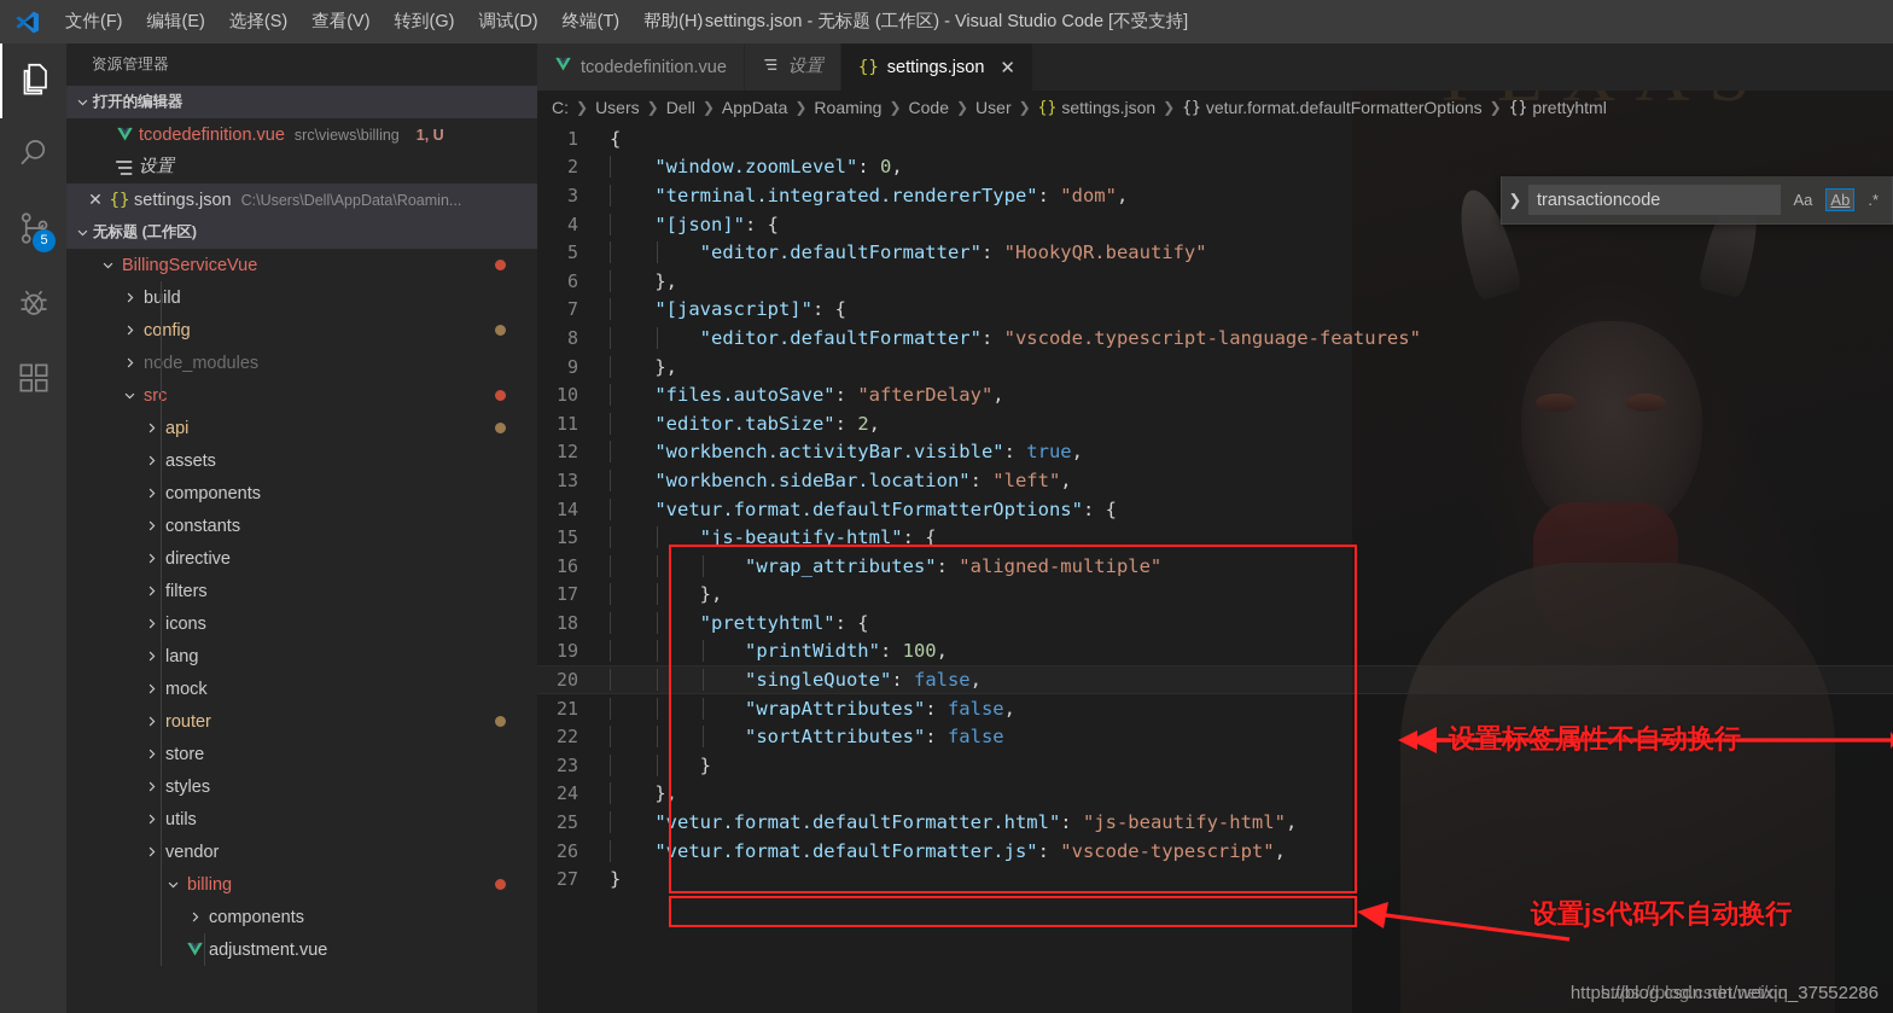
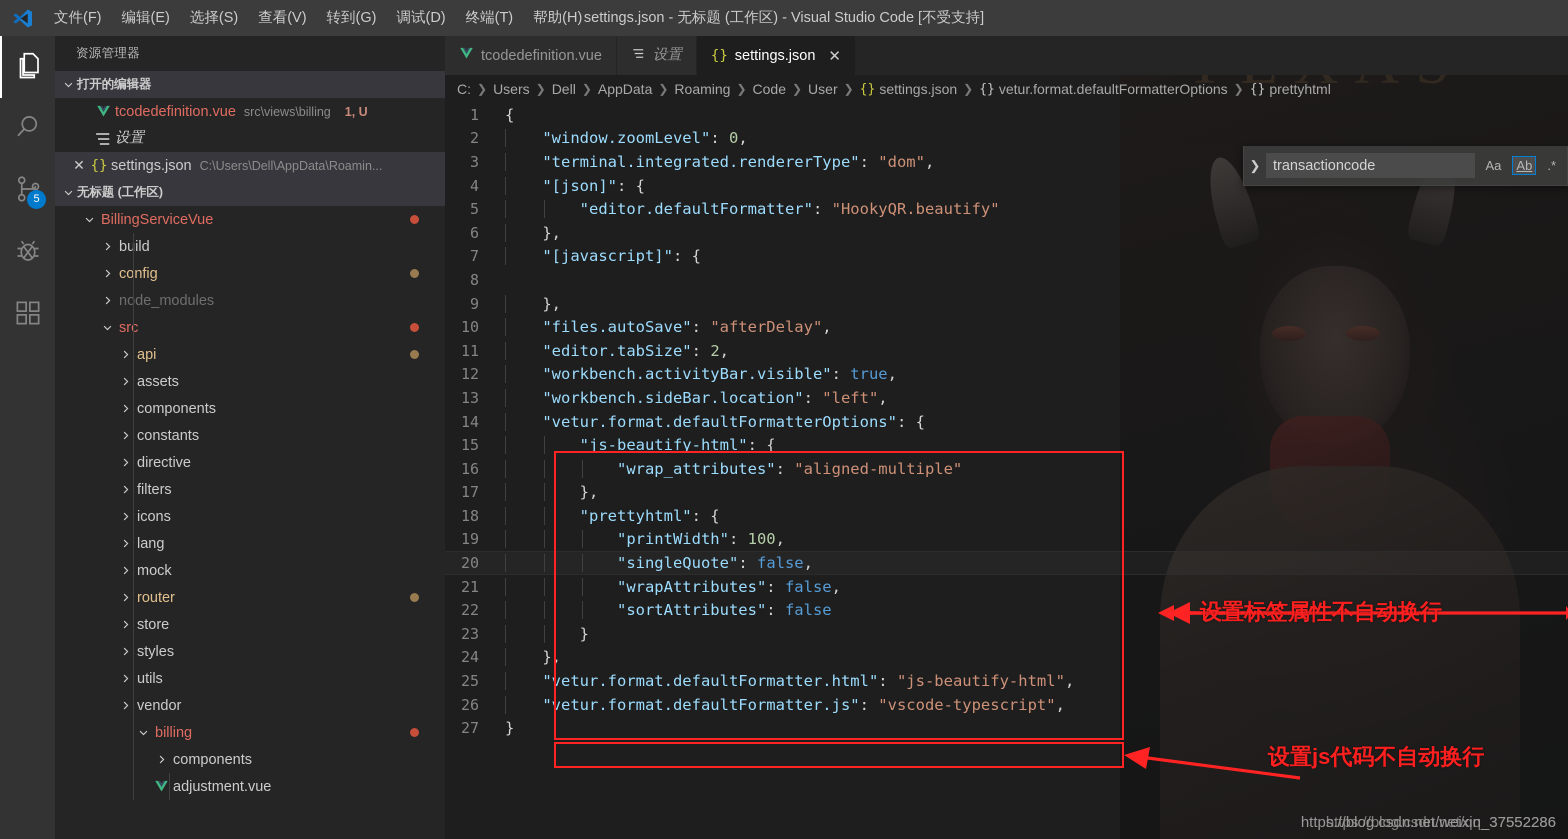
  文件(F)
  编辑(E)
  选择(S)
  查看(V)
  转到(G)
  调试(D)
  终端(T)
  帮助(H)
  settings.json - 无标题 (工作区) - Visual Studio Code [不受支持]
  5
  资源管理器
  打开的编辑器
  tcodedefinition.vue
  src\views\billing
  1, U
  设置
  ✕
  {}
  settings.json
  C:\Users\Dell\AppData\Roamin...
  无标题 (工作区)
  BillingServiceVue
  build
  config
  node_modules
  src
  api
  assets
  components
  constants
  directive
  filters
  icons
  lang
  mock
  router
  store
  styles
  utils
  vendor
  billing
  components
  adjustment.vue
  tcodedefinition.vue
  设置
  {}
  settings.json
  ✕
  C:
  ❯
  Users
  ❯
  Dell
  ❯
  AppData
  ❯
  Roaming
  ❯
  Code
  ❯
  User
  ❯
  {}
  settings.json
  ❯
  {}
  vetur.format.defaultFormatterOptions
  ❯
  {}
  prettyhtml
  1
  {
  2
  "window.zoomLevel": 0,
  3
  "terminal.integrated.rendererType": "dom",
  4
  "[json]": {
  5
  "editor.defaultFormatter": "HookyQR.beautify"
  6
  },
  7
  "[javascript]": {
  8
- "editor.defaultFormatter": "vscode.typescript-language-features"
  9
  },
  10
  "files.autoSave": "afterDelay",
  11
  "editor.tabSize": 2,
  12
  "workbench.activityBar.visible": true,
  13
  "workbench.sideBar.location": "left",
  14
  "vetur.format.defaultFormatterOptions": {
  15
  "js-beautify-html": {
  16
  "wrap_attributes": "aligned-multiple"
  17
  },
  18
  "prettyhtml": {
  19
  "printWidth": 100,
  20
  "singleQuote": false,
  21
  "wrapAttributes": false,
  22
  "sortAttributes": false
  23
  }
  24
  },
  25
  "vetur.format.defaultFormatter.html": "js-beautify-html",
  26
  "vetur.format.defaultFormatter.js": "vscode-typescript",
  27
  }
  ❯
  transactioncode
  Aa
  Ab
  .*
  设置标签属性不自动换行
  设置js代码不自动换行
  https://blog.csdn.net/weixin_37552286
  https://blog.csdn.net/qq_37552286
